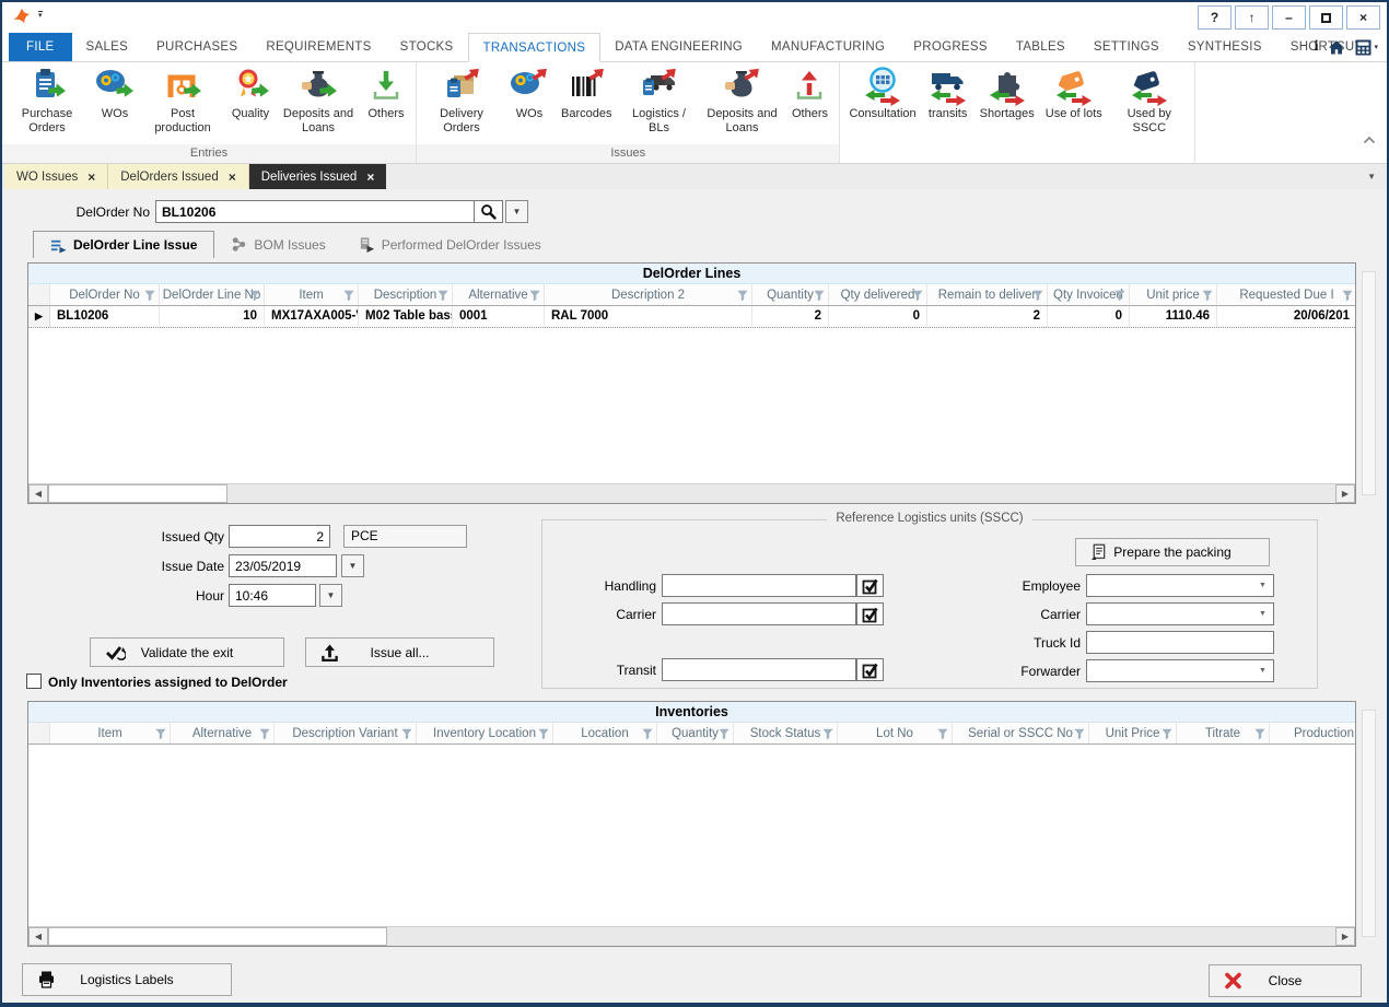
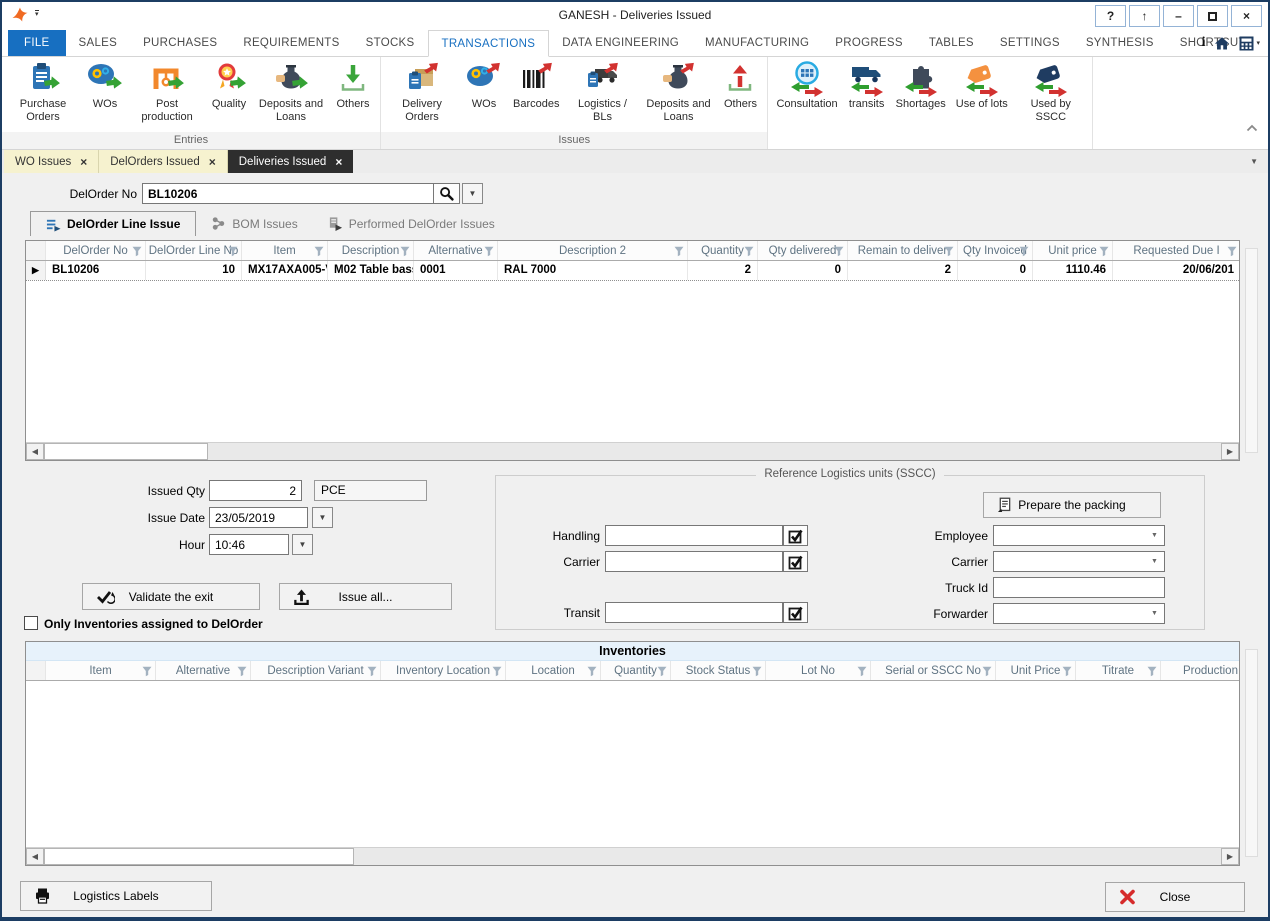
+ GANESH - Deliveries Issued
  ?
  ↑
  –
  ×
  FILE
  SALES
  PURCHASES
  REQUIREMENTS
  STOCKS
  TRANSACTIONS
  DATA ENGINEERING
  MANUFACTURING
  PROGRESS
  TABLES
  SETTINGS
  SYNTHESIS
  i
  Purchase Orders
  WOs
  Post production
  Quality
  Deposits and Loans
  Others
  Entries
  Delivery Orders
  WOs
  Barcodes
  Logistics / BLs
  Deposits and Loans
  Others
  Issues
  Consultation
  transits
  Shortages
  Use of lots
  Used by SSCC
  WO Issues
  ×
  DelOrders Issued
  ×
  Deliveries Issued
  ×
  ▼
  DelOrder No
  BL10206
  ▼
  DelOrder Line Issue
  BOM Issues
  Performed DelOrder Issues
- DelOrder Lines
  DelOrder No
  DelOrder Line No
  Item
  Description
  Alternative
  Description 2
  Quantity
  Qty delivered
  Remain to deliver
  Qty Invoice
  Unit price
  Requested Due I
  ▶
  BL10206
  10
  MX17AXA005-
  M02 Table bas
  0001
  RAL 7000
  2
  0
  2
  0
  1110.46
  20/06/201
  ◀
  ▶
  Issued Qty
  2
  PCE
  Issue Date
  23/05/2019
  ▼
  Hour
  10:46
  ▼
  Validate the exit
  Issue all...
  Only Inventories assigned to DelOrder
  Reference Logistics units (SSCC)
  Prepare the packing
  Handling
  Carrier
  Transit
  Employee
  Carrier
  Truck Id
  Forwarder
  Inventories
  Item
  Alternative
  Description Variant
  Inventory Location
  Location
  Quantity
  Stock Status
  Lot No
  Serial or SSCC No
  Unit Price
  Titrate
  Production
  ◀
  ▶
  Logistics Labels
  Close
